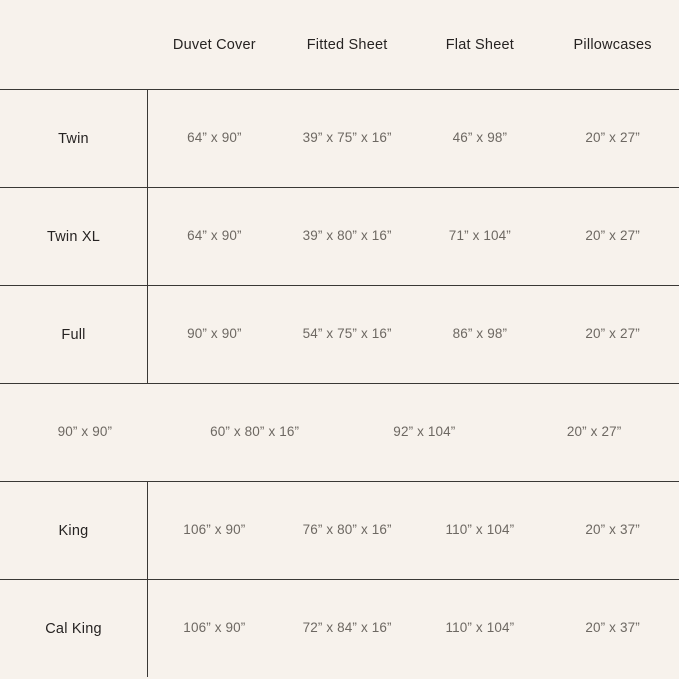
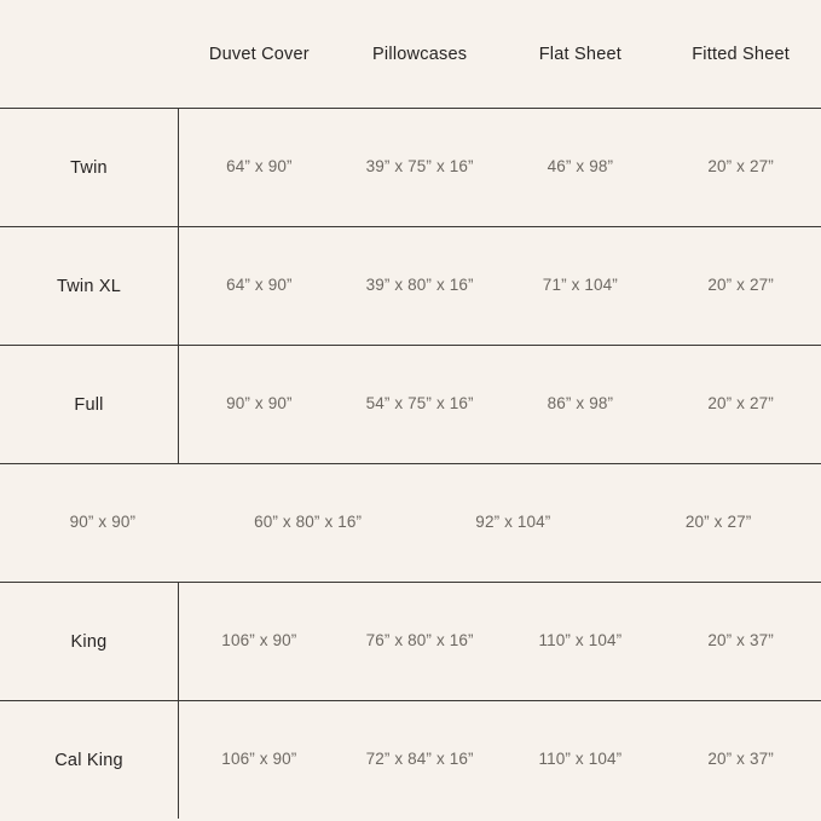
  Duvet Cover
- Fitted Sheet
+ Pillowcases
  Flat Sheet
- Pillowcases
+ Fitted Sheet
  Twin
  64” x 90”
  39” x 75” x 16”
  46” x 98”
  20” x 27”
  Twin XL
  64” x 90”
  39” x 80” x 16”
  71” x 104”
  20” x 27”
  Full
  90” x 90”
  54” x 75” x 16”
  86” x 98”
  20” x 27”
  90” x 90”
  60” x 80” x 16”
  92” x 104”
  20” x 27”
  King
  106” x 90”
  76” x 80” x 16”
  110” x 104”
  20” x 37”
  Cal King
  106” x 90”
  72” x 84” x 16”
  110” x 104”
  20” x 37”
